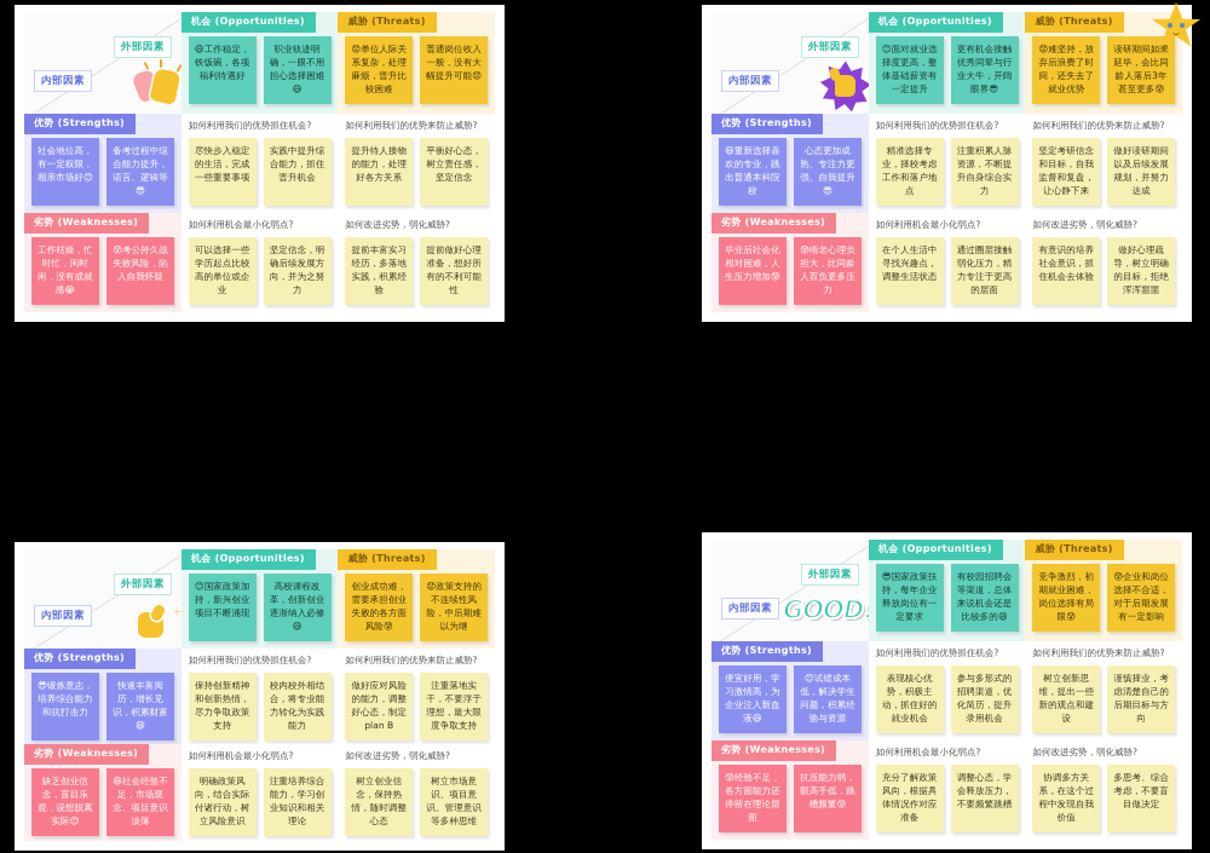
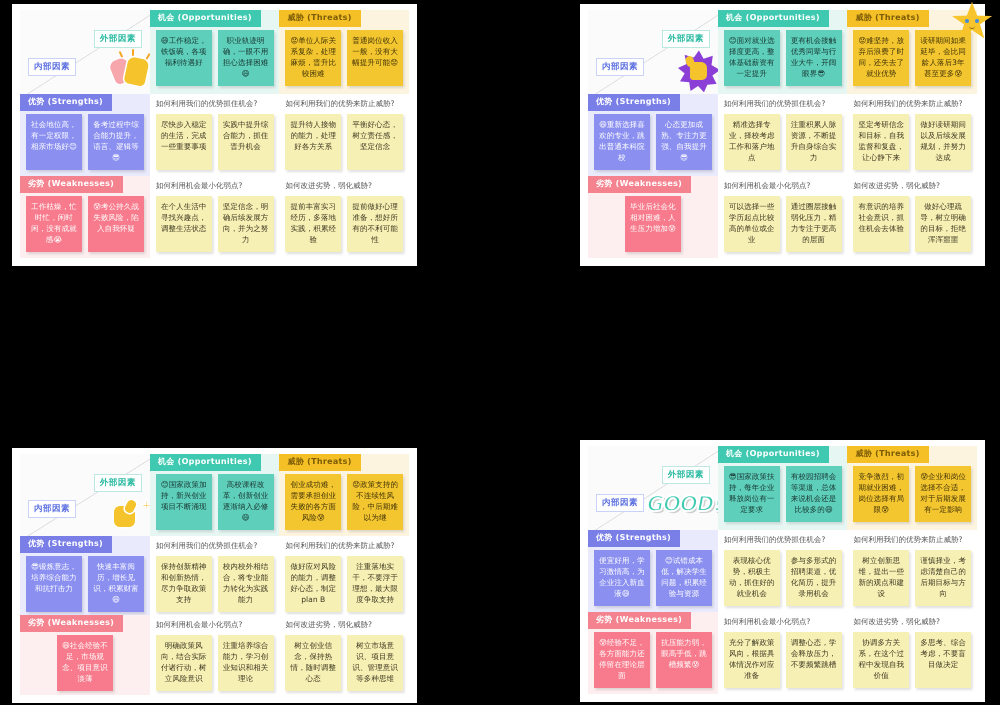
  外部因素
  内部因素
  机会 (Opportunities)
  😄工作稳定，铁饭碗，各项福利待遇好
  职业轨迹明确，一眼不用担心选择困难😄
  威胁 (Threats)
  😟单位人际关系复杂，处理麻烦，晋升比较困难
  普通岗位收入一般，没有大幅提升可能😟
  优势 (Strengths)
  社会地位高，有一定权限，相亲市场好😊
  备考过程中综合能力提升，语言、逻辑等😎
  如何利用我们的优势抓住机会?
  尽快步入稳定的生活，完成一些重要事项
  实践中提升综合能力，抓住晋升机会
  如何利用我们的优势来防止威胁?
  提升待人接物的能力，处理好各方关系
  平衡好心态，树立责任感，坚定信念
  劣势 (Weaknesses)
  工作枯燥，忙时忙，闲时闲，没有成就感😭
  😰考公持久战失败风险，陷入自我怀疑
  如何利用机会最小化弱点?
- 可以选择一些学历起点比较高的单位或企业
+ 在个人生活中寻找兴趣点，调整生活状态
  坚定信念，明确后续发展方向，并为之努力
  如何改进劣势，弱化威胁?
  提前丰富实习经历，多落地实践，积累经验
  提前做好心理准备，想好所有的不利可能性
  外部因素
  内部因素
  机会 (Opportunities)
  😊面对就业选择度更高，整体基础薪资有一定提升
  更有机会接触优秀同辈与行业大牛，开阔眼界😎
  威胁 (Threats)
  😟难坚持，放弃后浪费了时间，还失去了就业优势
  读研期间如果延毕，会比同龄人落后3年甚至更多😰
  优势 (Strengths)
  😄重新选择喜欢的专业，跳出普通本科院校
  心态更加成熟、专注力更强、自我提升😎
  如何利用我们的优势抓住机会?
  精准选择专业，择校考虑工作和落户地点
  注重积累人脉资源，不断提升自身综合实力
  如何利用我们的优势来防止威胁?
  坚定考研信念和目标，自我监督和复盘，让心静下来
  做好读研期间以及后续发展规划，并努力达成
  劣势 (Weaknesses)
  毕业后社会化相对困难，人生压力增加😰
- 😰啃老心理负担大，比同龄人百负更多压力
  如何利用机会最小化弱点?
- 在个人生活中寻找兴趣点，调整生活状态
+ 可以选择一些学历起点比较高的单位或企业
  通过圈层接触弱化压力，精力专注于更高的层面
  如何改进劣势，弱化威胁?
  有意识的培养社会意识，抓住机会去体验
  做好心理疏导，树立明确的目标，拒绝浑浑噩噩
  外部因素
  内部因素
  机会 (Opportunities)
  😊国家政策加持，新兴创业项目不断涌现
  高校课程改革，创新创业逐渐纳入必修😄
  威胁 (Threats)
  创业成功难，需要承担创业失败的各方面风险😰
  😟政策支持的不连续性风险，中后期难以为继
  优势 (Strengths)
  😎锻炼意志，培养综合能力和抗打击力
  快速丰富阅历，增长见识，积累财富😄
  如何利用我们的优势抓住机会?
  保持创新精神和创新热情，尽力争取政策支持
  校内校外相结合，将专业能力转化为实践能力
  如何利用我们的优势来防止威胁?
  做好应对风险的能力，调整好心态，制定plan B
  注重落地实干，不要浮于理想，最大限度争取支持
  劣势 (Weaknesses)
- 缺乏创业信念，盲目乐观，设想脱离实际😊
  😄社会经验不足，市场观念、项目意识淡薄
  如何利用机会最小化弱点?
  明确政策风向，结合实际付诸行动，树立风险意识
  注重培养综合能力，学习创业知识和相关理论
  如何改进劣势，弱化威胁?
  树立创业信念，保持热情，随时调整心态
  树立市场意识、项目意识、管理意识等多种思维
  外部因素
  内部因素
  GOOD
  机会 (Opportunities)
  😎国家政策扶持，每年企业释放岗位有一定要求
  有校园招聘会等渠道，总体来说机会还是比较多的😄
  威胁 (Threats)
  竞争激烈，初期就业困难，岗位选择有局限😰
  😰企业和岗位选择不合适，对于后期发展有一定影响
  优势 (Strengths)
  便宜好用，学习激情高，为企业注入新血液😄
  😊试错成本低，解决学生问题，积累经验与资源
  如何利用我们的优势抓住机会?
  表现核心优势，积极主动，抓住好的就业机会
  参与多形式的招聘渠道，优化简历，提升录用机会
  如何利用我们的优势来防止威胁?
  树立创新思维，提出一些新的观点和建设
  谨慎择业，考虑清楚自己的后期目标与方向
  劣势 (Weaknesses)
  😰经验不足，各方面能力还停留在理论层面
  抗压能力弱，眼高手低，跳槽频繁😰
  如何利用机会最小化弱点?
  充分了解政策风向，根据具体情况作对应准备
  调整心态，学会释放压力，不要频繁跳槽
  如何改进劣势，弱化威胁?
  协调多方关系，在这个过程中发现自我价值
  多思考、综合考虑，不要盲目做决定
